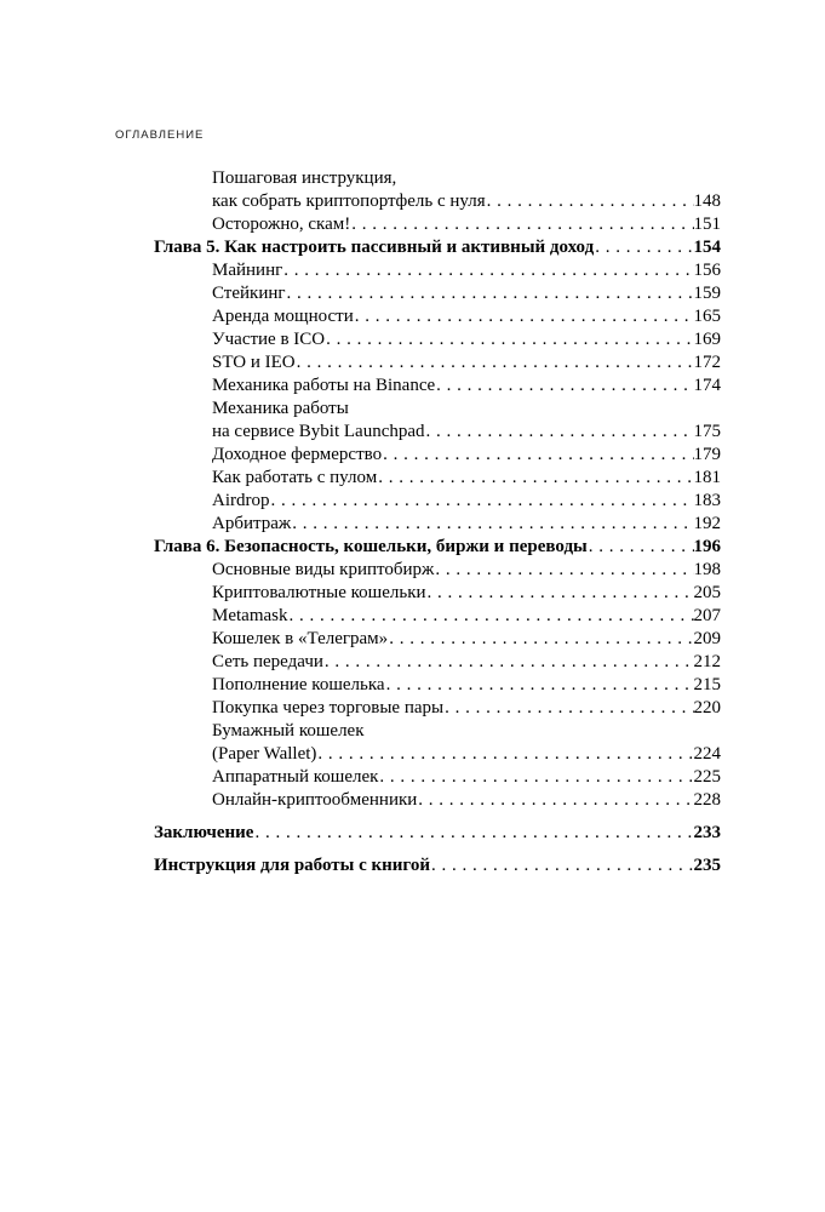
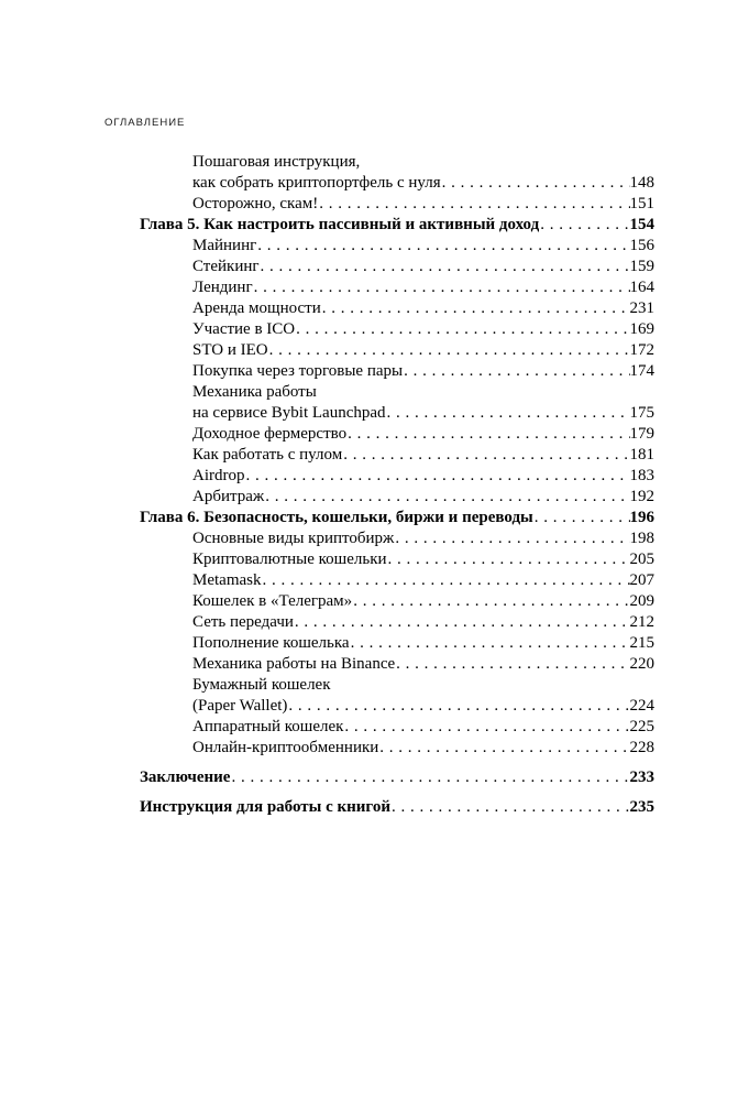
  ОГЛАВЛЕНИЕ
  Пошаговая инструкция,
  как собрать криптопортфель с нуля
  148
  Осторожно, скам!
  151
  Глава 5. Как настроить пассивный и активный доход
  154
  Майнинг
  156
  Стейкинг
  159
+ Лендинг
+ 164
  Аренда мощности
- 165
+ 231
  Участие в ICO
  169
  STO и IEO
  172
- Механика работы на Binance
+ Покупка через торговые пары
  174
  Механика работы
  на сервисе Bybit Launchpad
  175
  Доходное фермерство
  179
  Как работать с пулом
  181
  Airdrop
  183
  Арбитраж
  192
  Глава 6. Безопасность, кошельки, биржи и переводы
  196
  Основные виды криптобирж
  198
  Криптовалютные кошельки
  205
  Metamask
  207
  Кошелек в «Телеграм»
  209
  Сеть передачи
  212
  Пополнение кошелька
  215
- Покупка через торговые пары
+ Механика работы на Binance
  220
  Бумажный кошелек
  (Paper Wallet)
  224
  Аппаратный кошелек
  225
  Онлайн-криптообменники
  228
  Заключение
  233
  Инструкция для работы с книгой
  235
